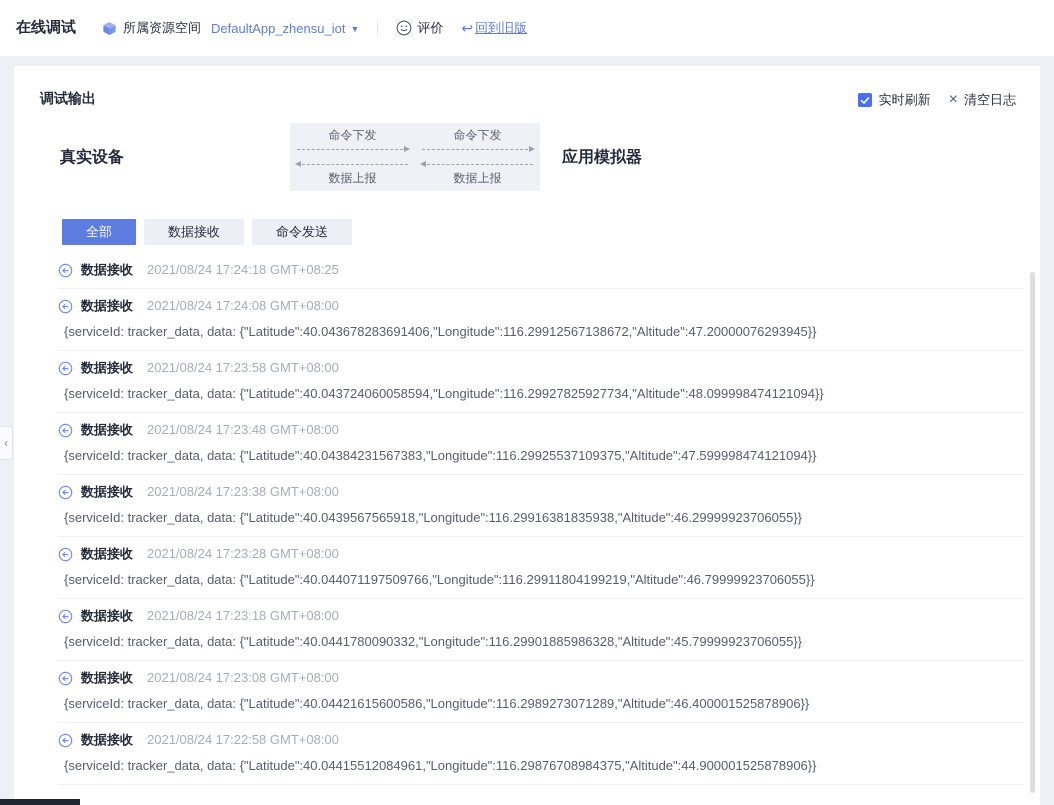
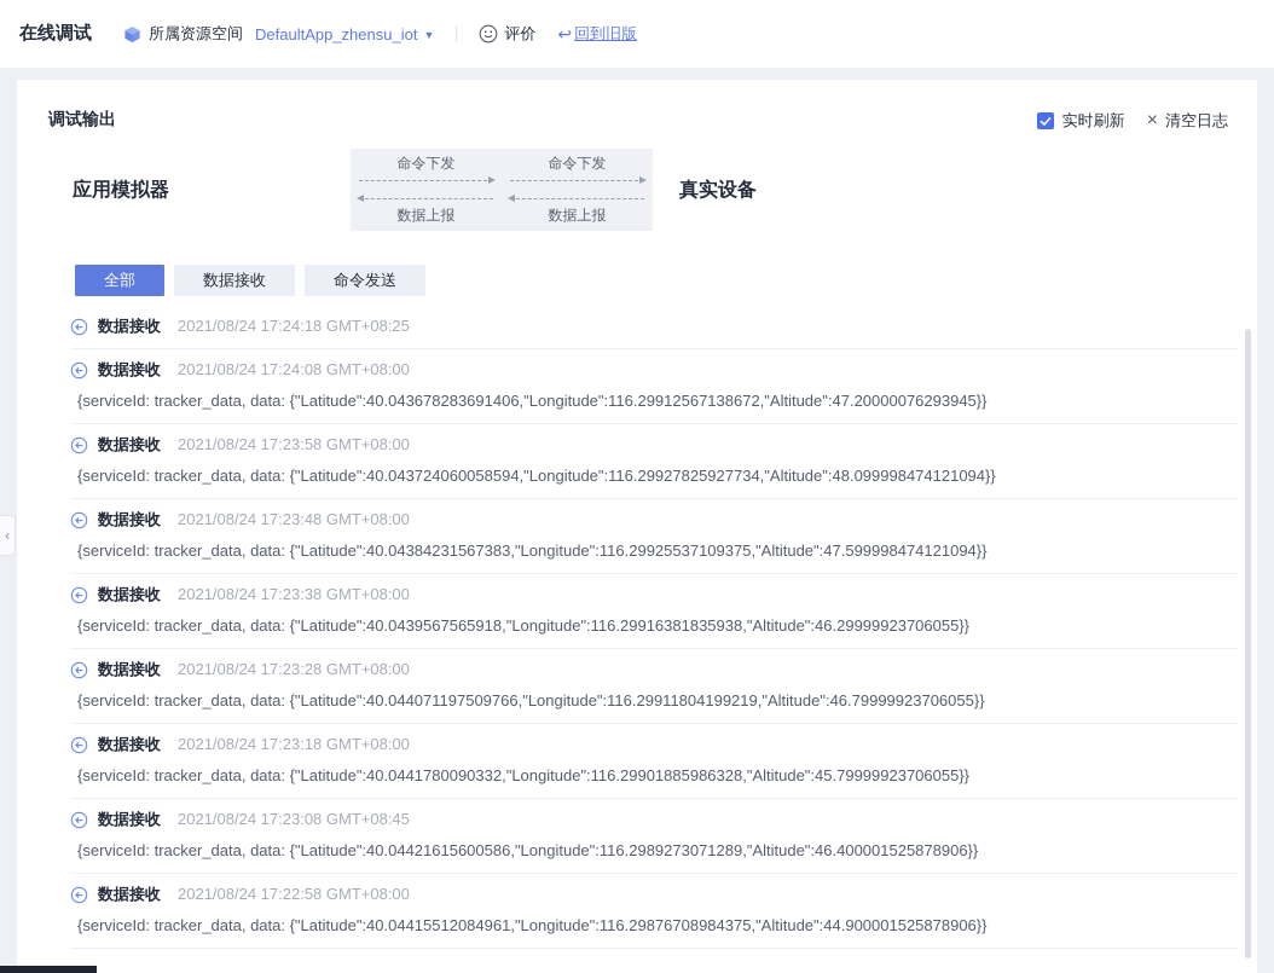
  在线调试
  所属资源空间
  DefaultApp_zhensu_iot
  ▼
  评价
  ↩
  回到旧版
  调试输出
  实时刷新
  ×
  清空日志
- 真实设备
+ 应用模拟器
  命令下发
  数据上报
  命令下发
  数据上报
- 应用模拟器
+ 真实设备
  全部
  数据接收
  命令发送
  数据接收
  2021/08/24 17:24:18 GMT+08:25
  数据接收
  2021/08/24 17:24:08 GMT+08:00
  {serviceId: tracker_data, data: {"Latitude":40.043678283691406,"Longitude":116.29912567138672,"Altitude":47.20000076293945}}
  数据接收
  2021/08/24 17:23:58 GMT+08:00
  {serviceId: tracker_data, data: {"Latitude":40.043724060058594,"Longitude":116.29927825927734,"Altitude":48.099998474121094}}
  数据接收
  2021/08/24 17:23:48 GMT+08:00
  {serviceId: tracker_data, data: {"Latitude":40.04384231567383,"Longitude":116.29925537109375,"Altitude":47.599998474121094}}
  数据接收
  2021/08/24 17:23:38 GMT+08:00
  {serviceId: tracker_data, data: {"Latitude":40.0439567565918,"Longitude":116.29916381835938,"Altitude":46.29999923706055}}
  数据接收
  2021/08/24 17:23:28 GMT+08:00
  {serviceId: tracker_data, data: {"Latitude":40.044071197509766,"Longitude":116.29911804199219,"Altitude":46.79999923706055}}
  数据接收
  2021/08/24 17:23:18 GMT+08:00
  {serviceId: tracker_data, data: {"Latitude":40.0441780090332,"Longitude":116.29901885986328,"Altitude":45.79999923706055}}
  数据接收
- 2021/08/24 17:23:08 GMT+08:00
+ 2021/08/24 17:23:08 GMT+08:45
  {serviceId: tracker_data, data: {"Latitude":40.04421615600586,"Longitude":116.2989273071289,"Altitude":46.400001525878906}}
  数据接收
  2021/08/24 17:22:58 GMT+08:00
  {serviceId: tracker_data, data: {"Latitude":40.04415512084961,"Longitude":116.29876708984375,"Altitude":44.900001525878906}}
  ‹
